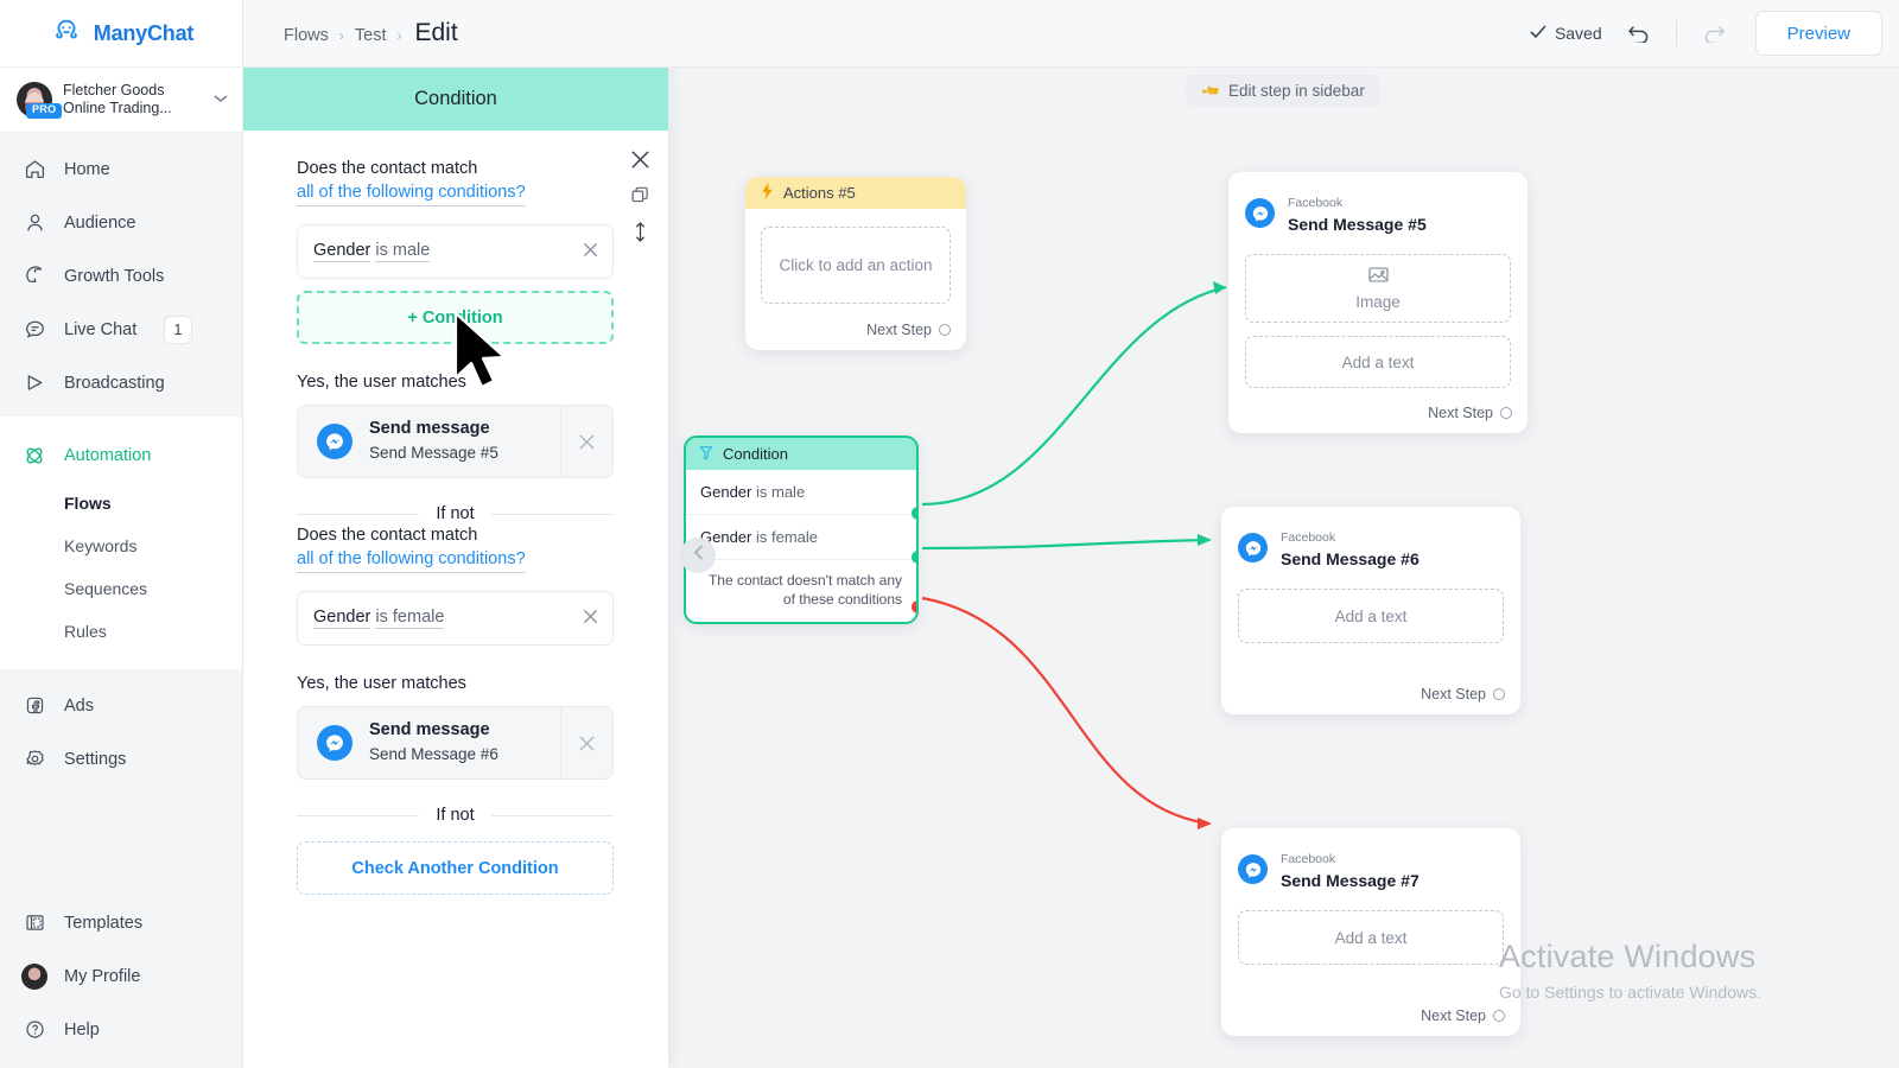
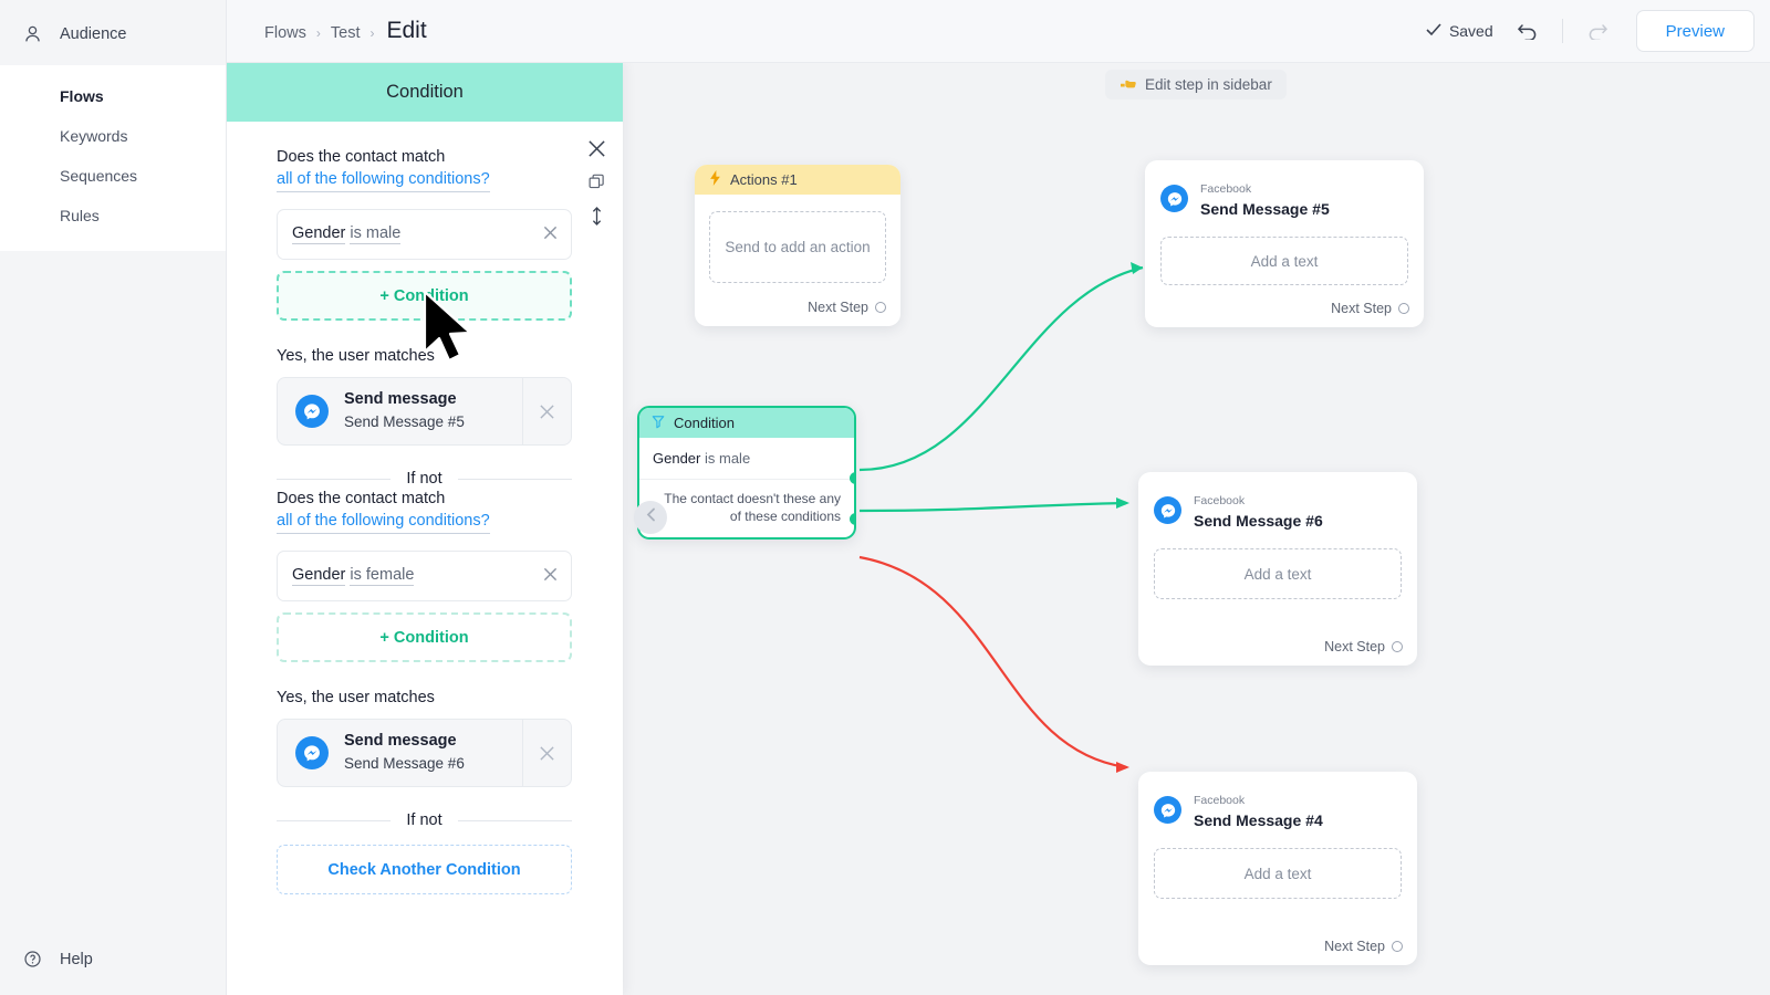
- ManyChat
- PRO
- Fletcher Goods
- Online Trading...
- Home
  Audience
- Growth Tools
- Live Chat
- 1
- Broadcasting
- Automation
  Flows
  Keywords
  Sequences
  Rules
- Ads
- Settings
- Templates
- My Profile
  Help
  Flows
  ›
  Test
  ›
  Edit
  Saved
  Preview
  Condition
  Does the contact match
  all of the following conditions?
  Gender
  is male
  + Conition
  Yes, the user matches
  Send message
  Send Message #5
  If not
  Does the contact match
  all of the following conditions?
  Gender
  is female
+ + Condition
  Yes, the user matches
  Send message
  Send Message #6
  If not
  Check Another Condition
  Edit step in sidebar
- Actions #5
+ Actions #1
- Click to add an action
+ Send to add an action
  Next Step
  Condition
  Gender is male
- Gender is female
- The contact doesn't match any
+ The contact doesn't these any
  of these conditions
  Facebook
  Send Message #5
- Image
  Add a text
  Next Step
  Facebook
  Send Message #6
  Add a text
  Next Step
  Facebook
- Send Message #7
+ Send Message #4
  Add a text
  Next Step
- Activate Windows
- Go to Settings to activate Windows.
